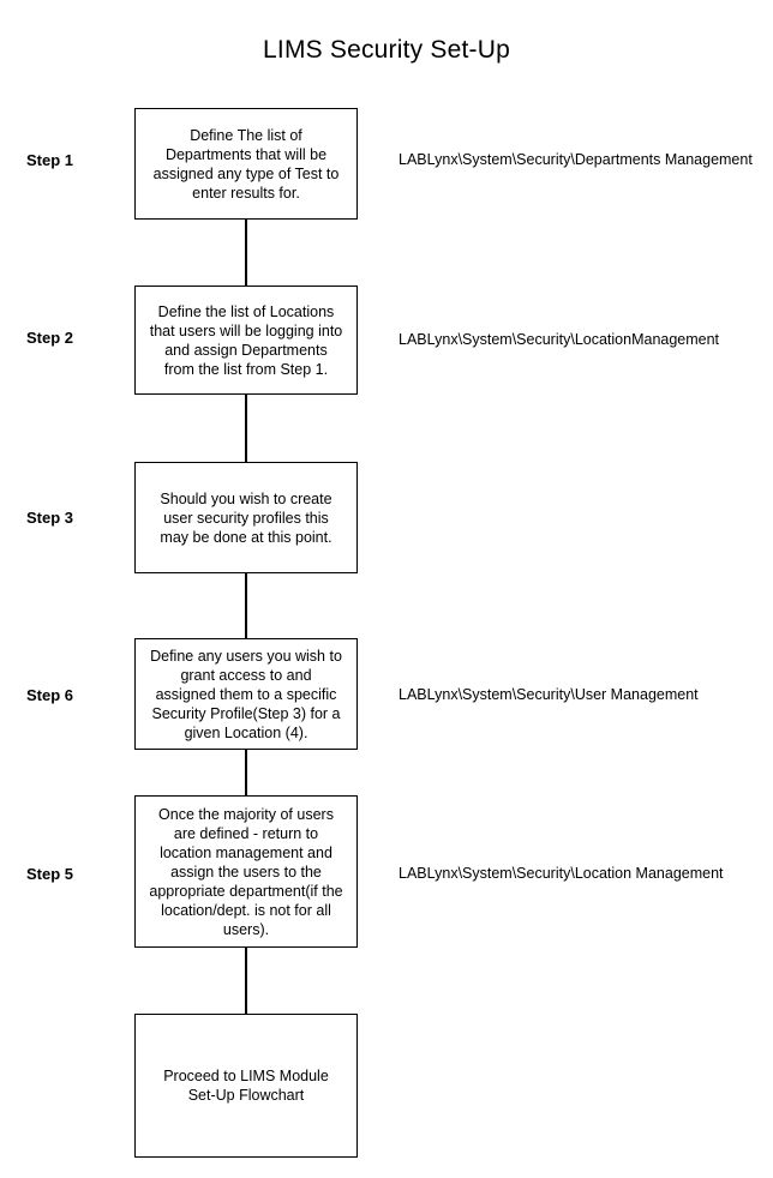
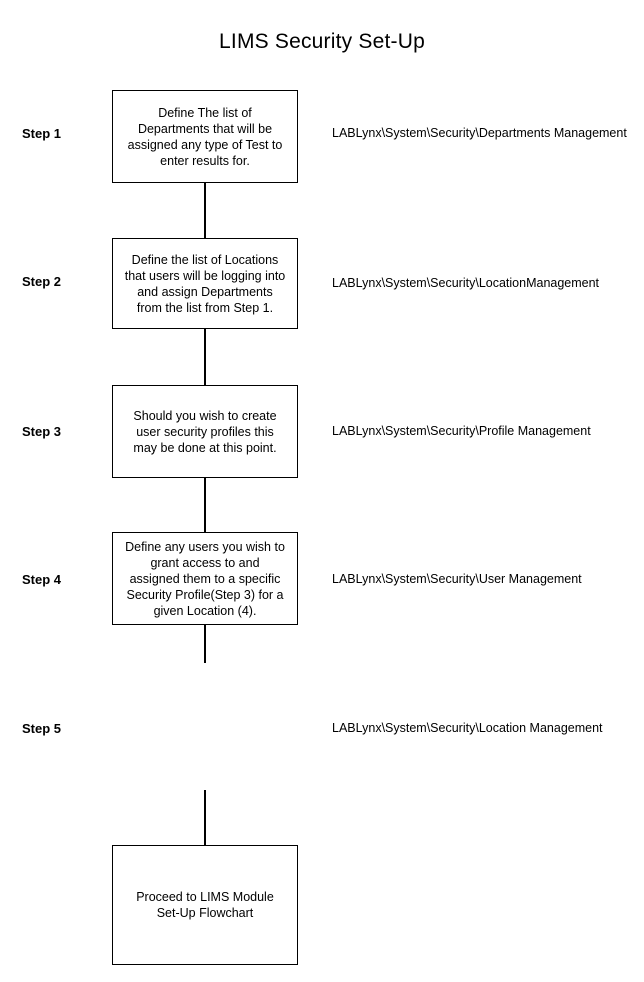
  LIMS Security Set-Up
  Step 1
  Define The list of
  Departments that will be
  assigned any type of Test to
  enter results for.
  LABLynx\System\Security\Departments Management
  Step 2
  Define the list of Locations
  that users will be logging into
  and assign Departments
  from the list from Step 1.
  LABLynx\System\Security\LocationManagement
  Step 3
  Should you wish to create
  user security profiles this
  may be done at this point.
+ LABLynx\System\Security\Profile Management
- Step 6
+ Step 4
  Define any users you wish to
  grant access to and
  assigned them to a specific
  Security Profile(Step 3) for a
  given Location (4).
  LABLynx\System\Security\User Management
  Step 5
- Once the majority of users
- are defined - return to
- location management and
- assign the users to the
- appropriate department(if the
- location/dept. is not for all
- users).
  LABLynx\System\Security\Location Management
  Proceed to LIMS Module
  Set-Up Flowchart
